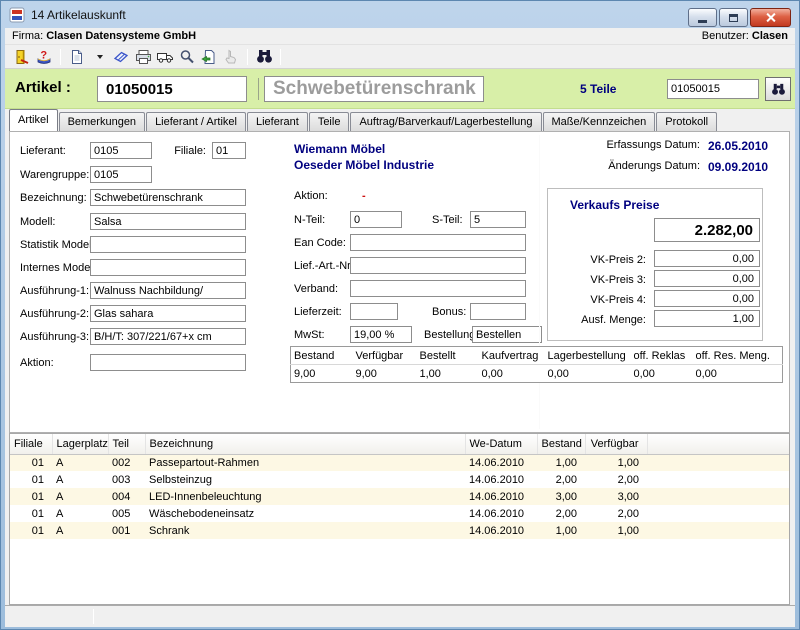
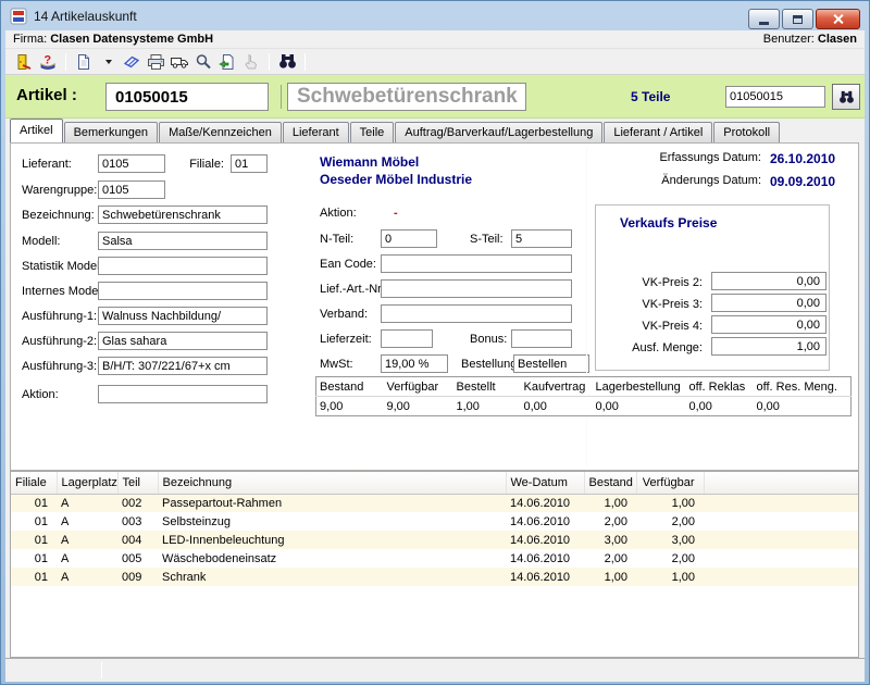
  14 Artikelauskunft
  Firma: Clasen Datensysteme GmbH
  Benutzer: Clasen
  ?
  Artikel :
  01050015
  Schwebetürenschrank
  5 Teile
  01050015
  Artikel
  Bemerkungen
- Lieferant / Artikel
+ Maße/Kennzeichen
  Lieferant
  Teile
  Auftrag/Barverkauf/Lagerbestellung
- Maße/Kennzeichen
+ Lieferant / Artikel
  Protokoll
  Lieferant:
  0105
  Filiale:
  01
  Warengruppe:
  0105
  Bezeichnung:
  Schwebetürenschrank
  Modell:
  Salsa
  Statistik Mode
  Internes Mode
  Ausführung-1:
  Walnuss Nachbildung/
  Ausführung-2:
  Glas sahara
  Ausführung-3:
  B/H/T: 307/221/67+x cm
  Aktion:
  Wiemann Möbel
  Oeseder Möbel Industrie
  Aktion:
  -
  N-Teil:
  0
  S-Teil:
  5
  Ean Code:
  Lief.-Art.-Nr
  Verband:
  Lieferzeit:
  Bonus:
  MwSt:
  19,00 %
  Bestellun
  Bestellen
  Erfassungs Datum:
- 26.05.2010
+ 26.10.2010
  Änderungs Datum:
  09.09.2010
  Verkaufs Preise
- 2.282,00
  VK-Preis 2:
  0,00
  VK-Preis 3:
  0,00
  VK-Preis 4:
  0,00
  Ausf. Menge:
  1,00
  Bestand	Verfügbar	Bestellt	Kaufvertrag	Lagerbestellung	off. Reklas	off. Res. Meng.
  9,00	9,00	1,00	0,00	0,00	0,00	0,00
  Filiale	Lagerplatz	Teil	Bezeichnung	We-Datum	Bestand	Verfügbar
  01	A	002	Passepartout-Rahmen	14.06.2010	1,00	1,00
  01	A	003	Selbsteinzug	14.06.2010	2,00	2,00
  01	A	004	LED-Innenbeleuchtung	14.06.2010	3,00	3,00
  01	A	005	Wäschebodeneinsatz	14.06.2010	2,00	2,00
- 01	A	001	Schrank	14.06.2010	1,00	1,00
+ 01	A	009	Schrank	14.06.2010	1,00	1,00
